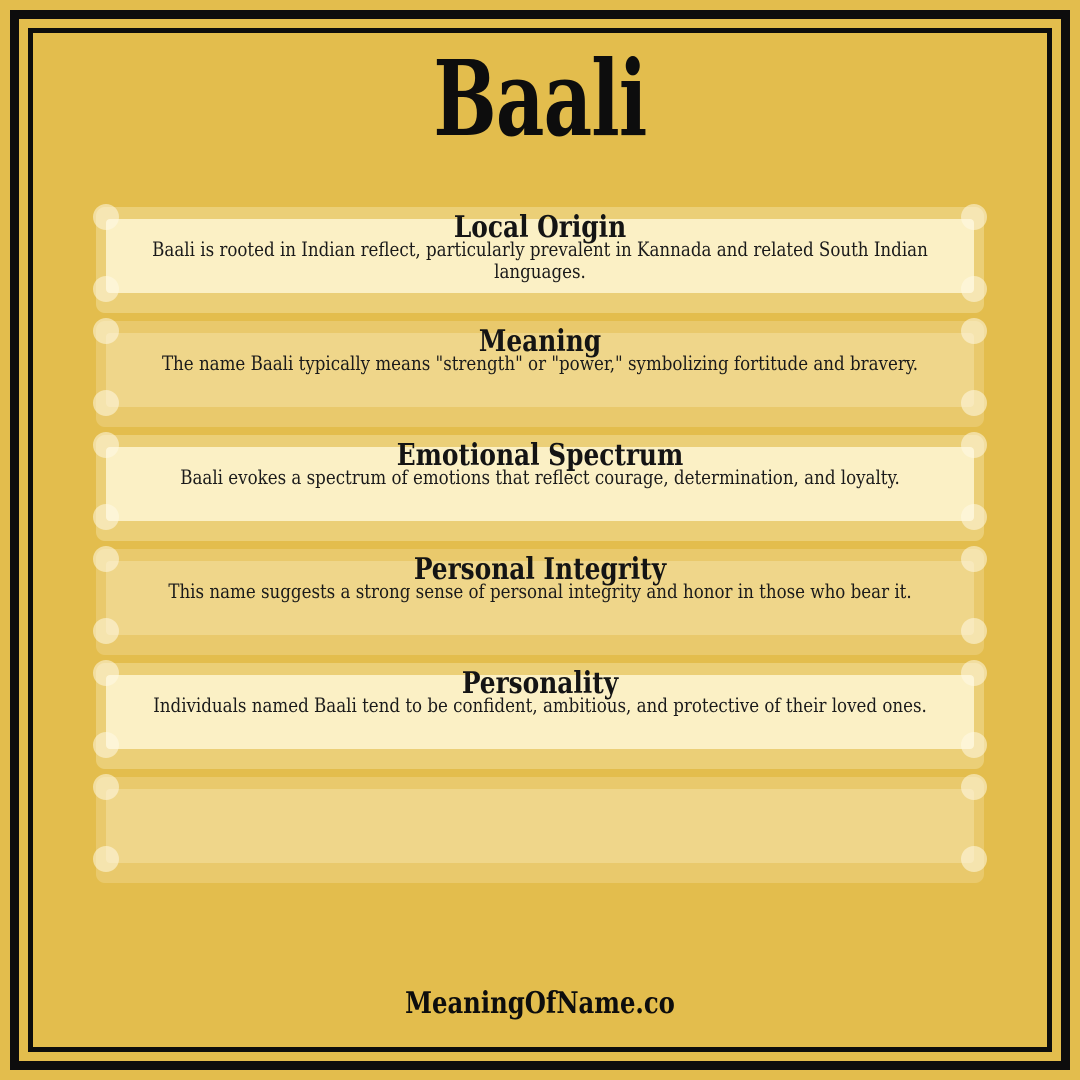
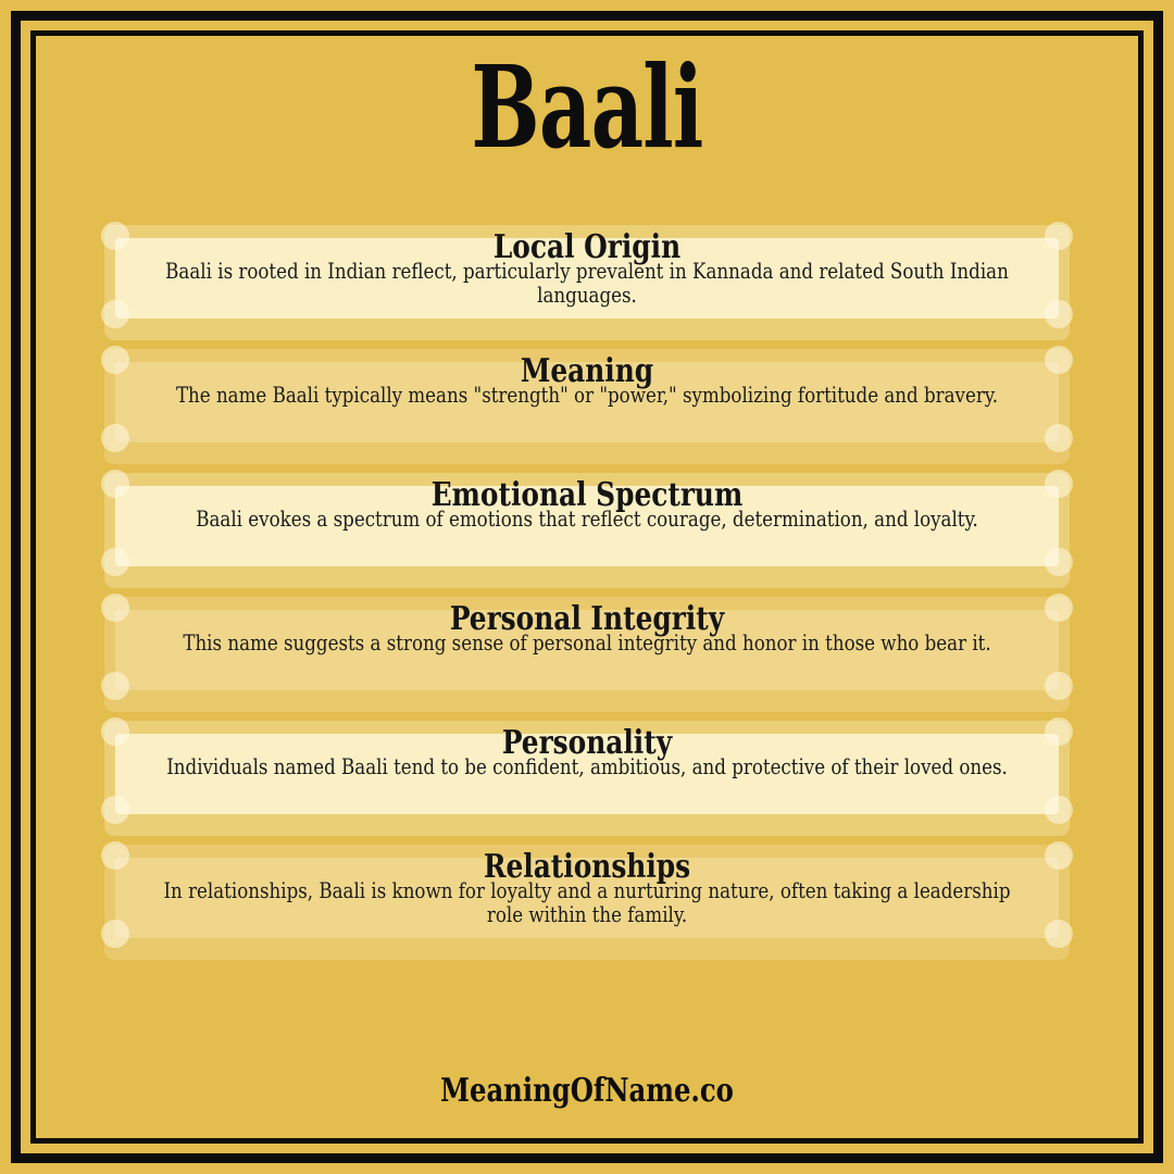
  Baali
  Local Origin
  Baali is rooted in Indian reflect, particularly prevalent in Kannada and related South Indian languages.
  Meaning
  The name Baali typically means "strength" or "power," symbolizing fortitude and bravery.
  Emotional Spectrum
  Baali evokes a spectrum of emotions that reflect courage, determination, and loyalty.
  Personal Integrity
  This name suggests a strong sense of personal integrity and honor in those who bear it.
  Personality
  Individuals named Baali tend to be confident, ambitious, and protective of their loved ones.
+ Relationships
+ In relationships, Baali is known for loyalty and a nurturing nature, often taking a leadership role within the family.
  MeaningOfName.co
